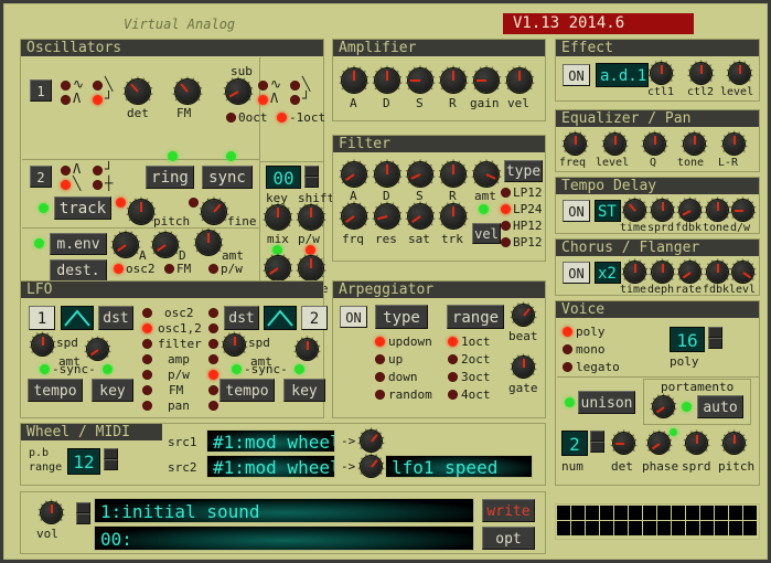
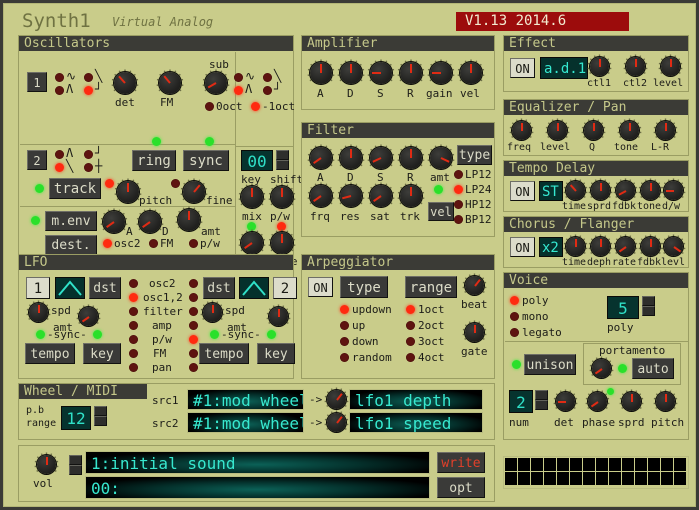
+ Synth1
  Virtual Analog
  V1.13 2014.6
  Oscillators
  1
  ∿
  Λ
  ╲
  ┘
  det
  FM
  sub
  ∿
  Λ
  ╲
  ┘
  0oct
  -1oct
  2
  Λ
  ╲
  ┘
  ┼
  ring
  sync
  track
  pitch
  fine
  m.env
  A
  D
  amt
  dest.
  osc2
  FM
  p/w
  00
  key
  shift
  mix
  p/w
  Amplifier
  A
  D
  S
  R
  gain
  vel
  Filter
  A
  D
  S
  R
  amt
  frq
  res
  sat
  trk
  vel
  type
  LP12
  LP24
  HP12
  BP12
  LFO
  1
  dst
  spd
  amt
  -sync-
  tempo
  key
  osc2
  osc1,2
  filter
  amp
  p/w
  FM
  pan
  dst
  2
  spd
  amt
  -sync-
  tempo
  key
  Arpeggiator
  ON
  type
  range
  beat
  gate
  updown
  up
  down
  random
  1oct
  2oct
  3oct
  4oct
  Effect
  ON
  a.d.1
  ctl1
  ctl2
  level
  Equalizer / Pan
  freq
  level
  Q
  tone
  L-R
  Tempo Delay
  ON
  ST
  time
  sprd
  fdbk
  tone
  d/w
  Chorus / Flanger
  ON
  x2
  time
  deph
  rate
  fdbk
  levl
  Voice
  poly
  mono
  legato
- 16
+ 5
  poly
  unison
  portamento
  auto
  2
  num
  det
  phase
  sprd
  pitch
  Wheel / MIDI
  p.b
  range
  12
  src1
  #1:mod whee
  ->
+ lfo1 depth
  src2
  #1:mod whee
  ->
  lfo1 speed
  vol
  1:initial sound
  00:
  write
  opt
